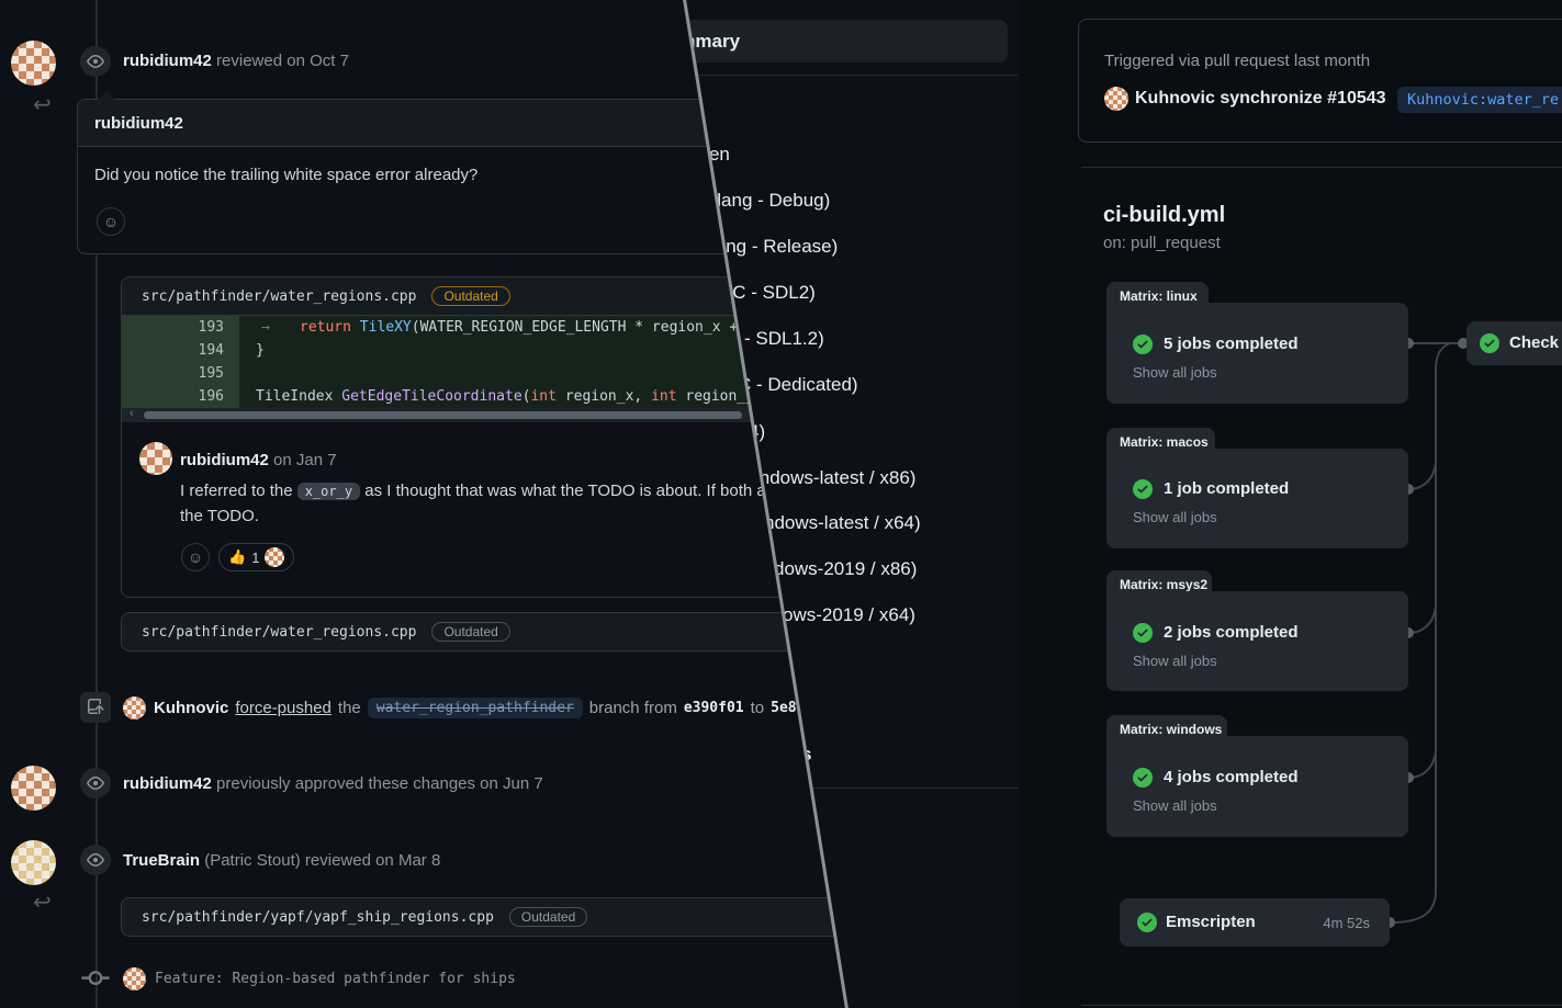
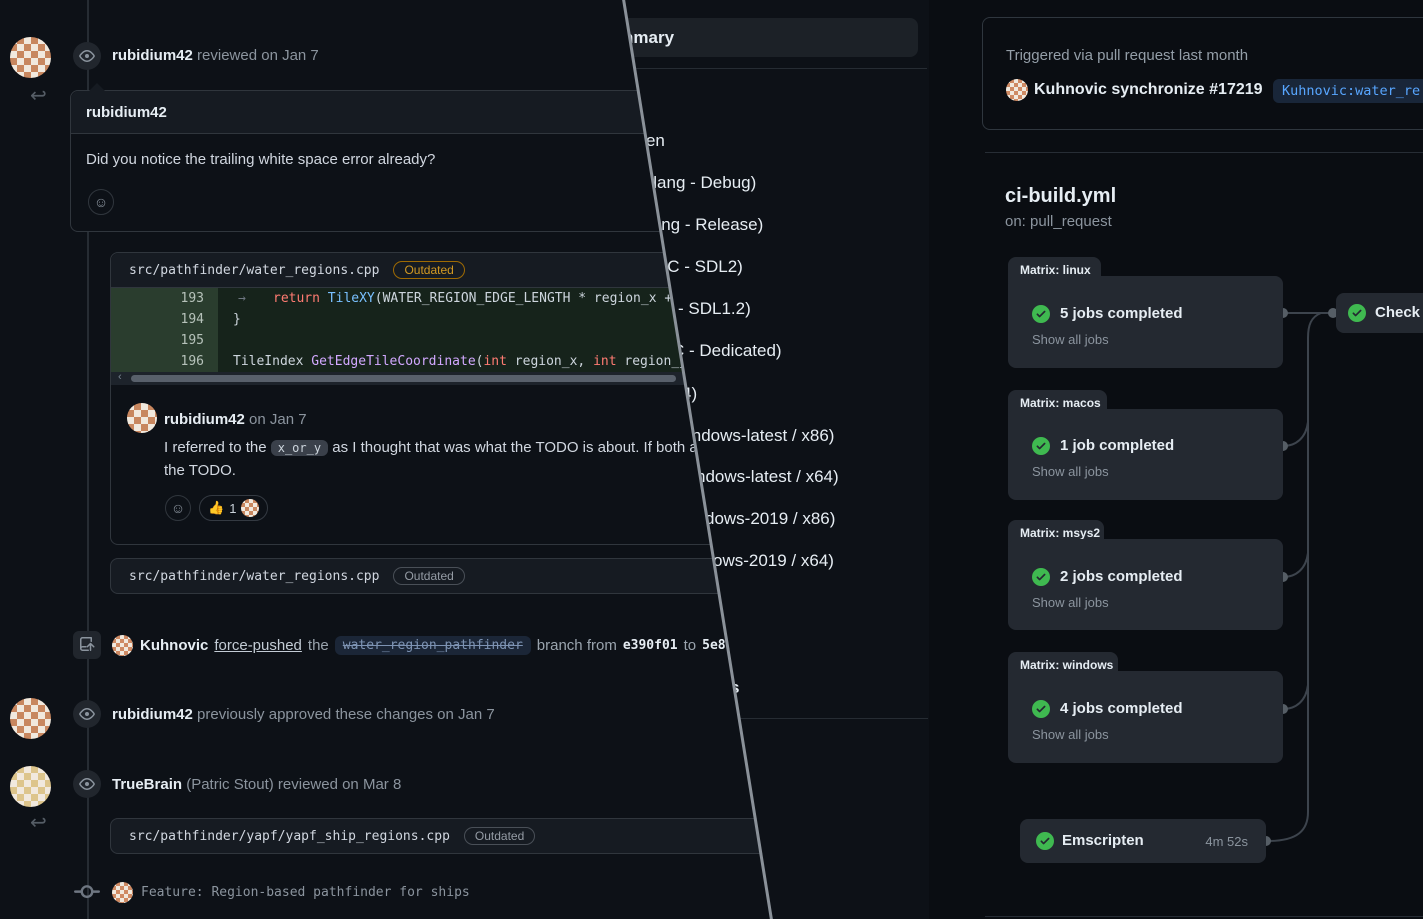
  mary
  lang - Debug)
  ng - Release)
  C - SDL2)
  - SDL1.2)
  - Dedicated)
  ndows-latest / x86)
  dows-latest / x64)
  dows-2019 / x86)
  ows-2019 / x64)
  Triggered via pull request last month
- Kuhnovic synchronize #10543
+ Kuhnovic synchronize #17219
  Kuhnovic:water_re
  ci-build.yml
  on: pull_request
  Matrix: linux
  5 jobs completed
  Show all jobs
  Matrix: macos
  1 job completed
  Show all jobs
  Matrix: msys2
  2 jobs completed
  Show all jobs
  Matrix: windows
  4 jobs completed
  Show all jobs
  Emscripten
  4m 52s
  Check
  ↩
  ↩
- rubidium42 reviewed on Oct 7
+ rubidium42 reviewed on Jan 7
  rubidium42
  Did you notice the trailing white space error already?
  ☺
  src/pathfinder/water_regions.cpp
  Outdated
  193
  194
  195
  196
  →
  return TileXY(WATER_REGION_EDGE_LENGTH * region_x +
  }
  TileIndex GetEdgeTileCoordinate(int region_x, int region_
  ‹
  rubidium42 on Jan 7
  I referred to the x_or_y as I thought that was what the TODO is about. If both a
  the TODO.
  ☺
  👍
  1
  src/pathfinder/water_regions.cpp
  Outdated
  Kuhnovic
  force-pushed
  the
  water_region_pathfinder
  branch from
  e390f01
  to
- rubidium42 previously approved these changes on Jun 7
+ rubidium42 previously approved these changes on Jan 7
  TrueBrain (Patric Stout) reviewed on Mar 8
  src/pathfinder/yapf/yapf_ship_regions.cpp
  Outdated
  Feature: Region-based pathfinder for ships
